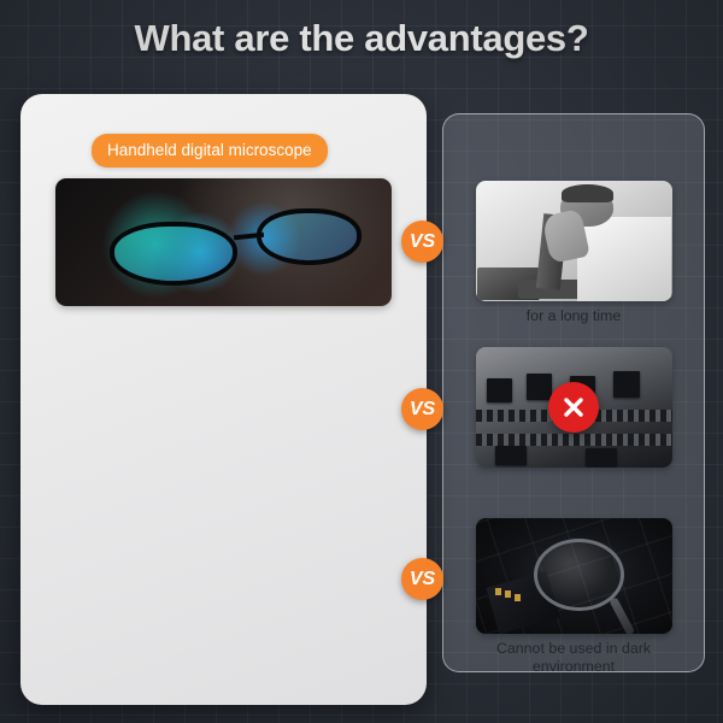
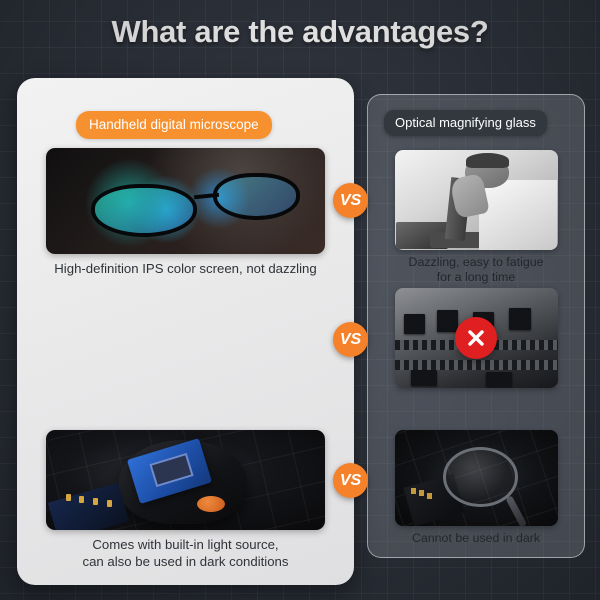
  Handheld digital microscope
+ Optical magnifying glass
+ High-definition IPS color screen, not dazzling
+ Dazzling, easy to fatigue
  for a long time
+ Comes with built-in light source,
+ can also be used in dark conditions
  Cannot be used in dark
- environment
  VS
  VS
  VS
